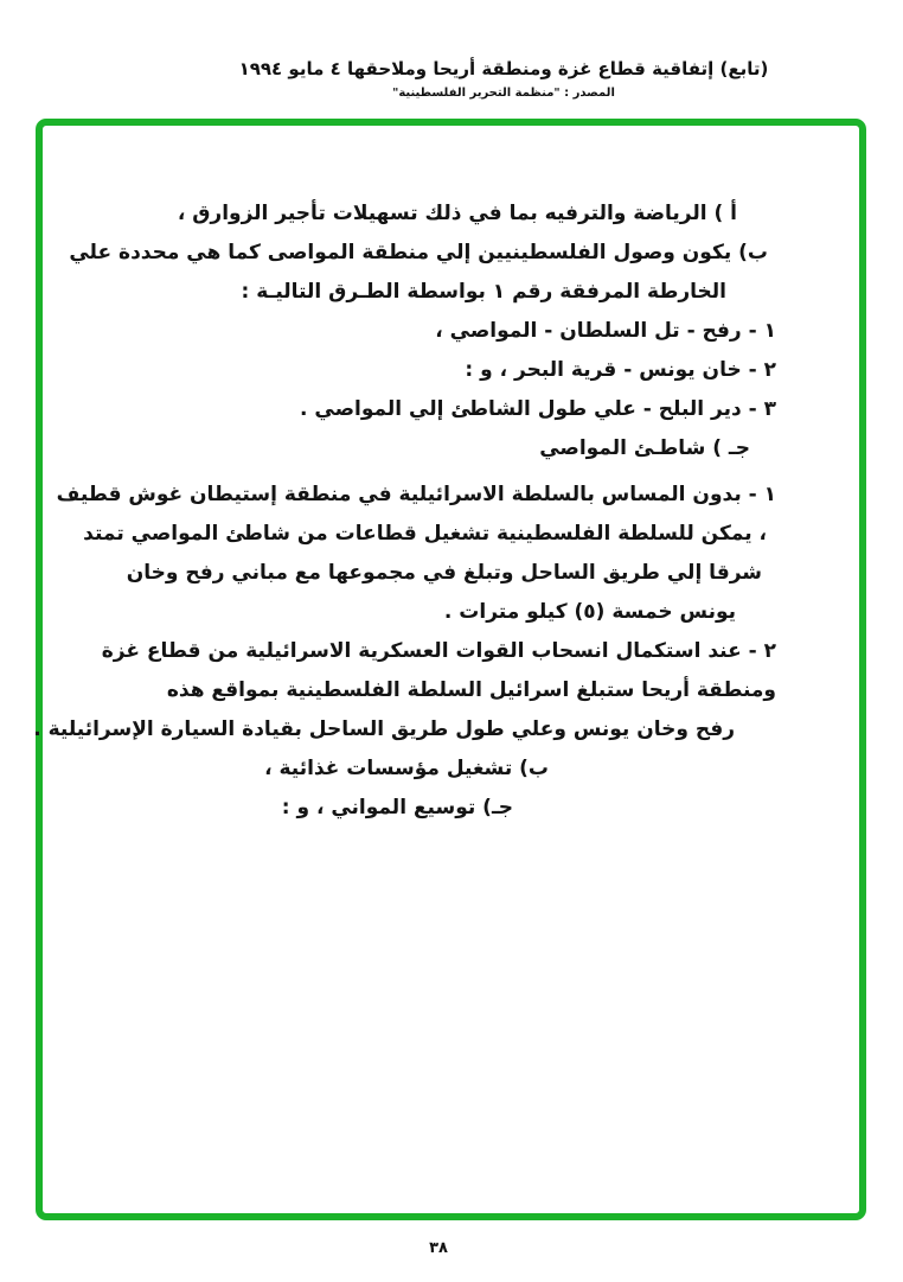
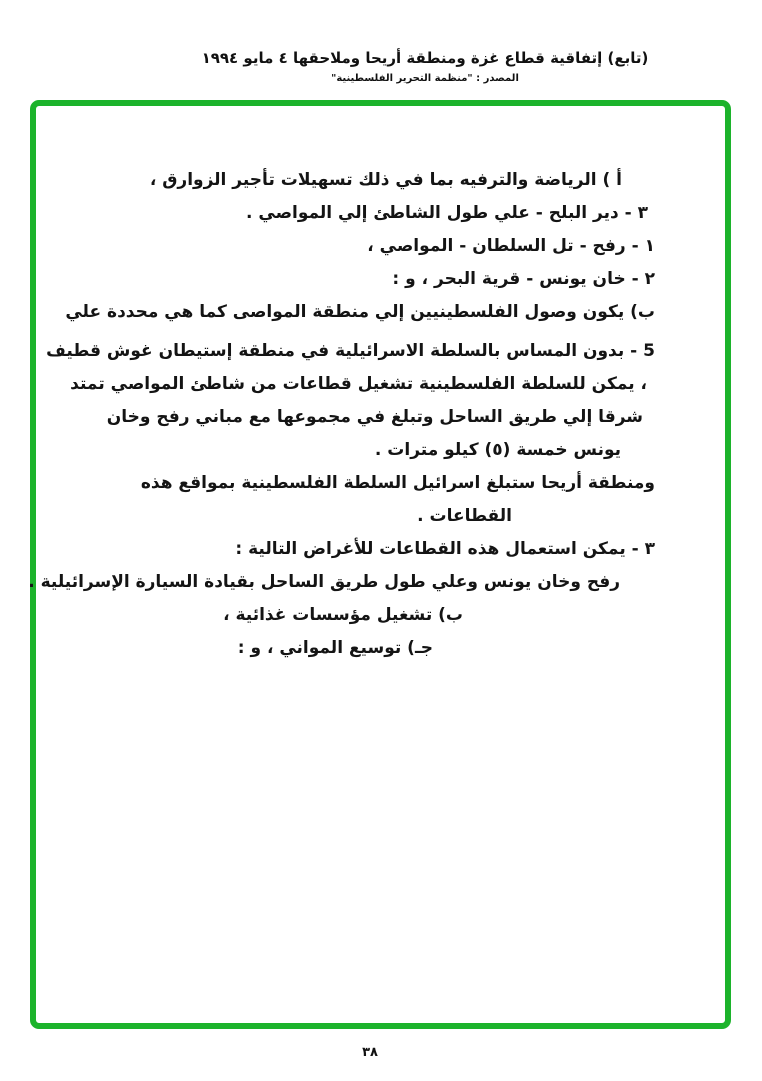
  (تابع) إتفاقية قطاع غزة ومنطقة أريحا وملاحقها ٤ مايو ١٩٩٤
  المصدر : "منظمة التحرير الفلسطينية"
  أ ) الرياضة والترفيه بما في ذلك تسهيلات تأجير الزوارق ،
- ب) يكون وصول الفلسطينيين إلي منطقة المواصى كما هي محددة علي
+ ٣ - دير البلح - علي طول الشاطئ إلي المواصي .
- الخارطة المرفقة رقم ١ بواسطة الطـرق التاليـة :
  ١ - رفح - تل السلطان - المواصي ،
  ٢ - خان يونس - قرية البحر ، و :
- ٣ - دير البلح - علي طول الشاطئ إلي المواصي .
+ ب) يكون وصول الفلسطينيين إلي منطقة المواصى كما هي محددة علي
- جـ ) شاطـئ المواصي
- ١ - بدون المساس بالسلطة الاسرائيلية في منطقة إستيطان غوش قطيف
+ 5 - بدون المساس بالسلطة الاسرائيلية في منطقة إستيطان غوش قطيف
  ، يمكن للسلطة الفلسطينية تشغيل قطاعات من شاطئ المواصي تمتد
  شرقا إلي طريق الساحل وتبلغ في مجموعها مع مباني رفح وخان
  يونس خمسة (٥) كيلو مترات .
- ٢ - عند استكمال انسحاب القوات العسكرية الاسرائيلية من قطاع غزة
  ومنطقة أريحا ستبلغ اسرائيل السلطة الفلسطينية بمواقع هذه
+ القطاعات .
+ ٣ - يمكن استعمال هذه القطاعات للأغراض التالية :
  رفح وخان يونس وعلي طول طريق الساحل بقيادة السيارة الإسرائيلية .
  ب) تشغيل مؤسسات غذائية ،
  جـ) توسيع المواني ، و :
  ٣٨
